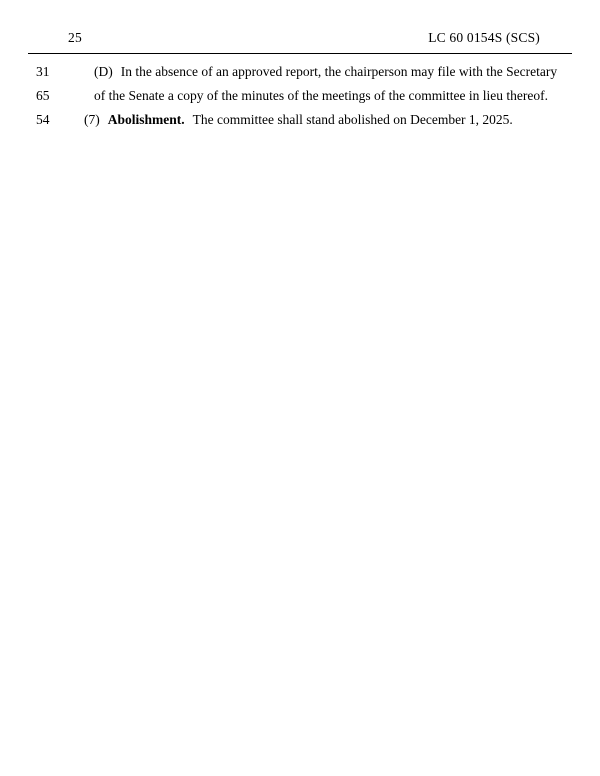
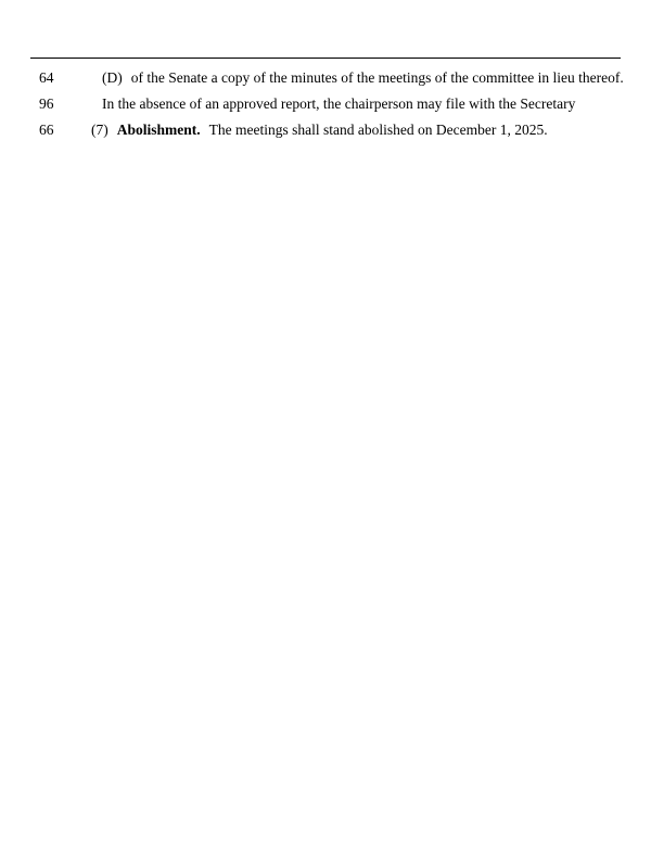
- 25
- LC 60 0154S (SCS)
- 31
+ 64
- (D) In the absence of an approved report, the chairperson may file with the Secretary
+ (D) of the Senate a copy of the minutes of the meetings of the committee in lieu thereof.
- 65
+ 96
- of the Senate a copy of the minutes of the meetings of the committee in lieu thereof.
+ In the absence of an approved report, the chairperson may file with the Secretary
- 54
+ 66
- (7) Abolishment. The committee shall stand abolished on December 1, 2025.
+ (7) Abolishment. The meetings shall stand abolished on December 1, 2025.
